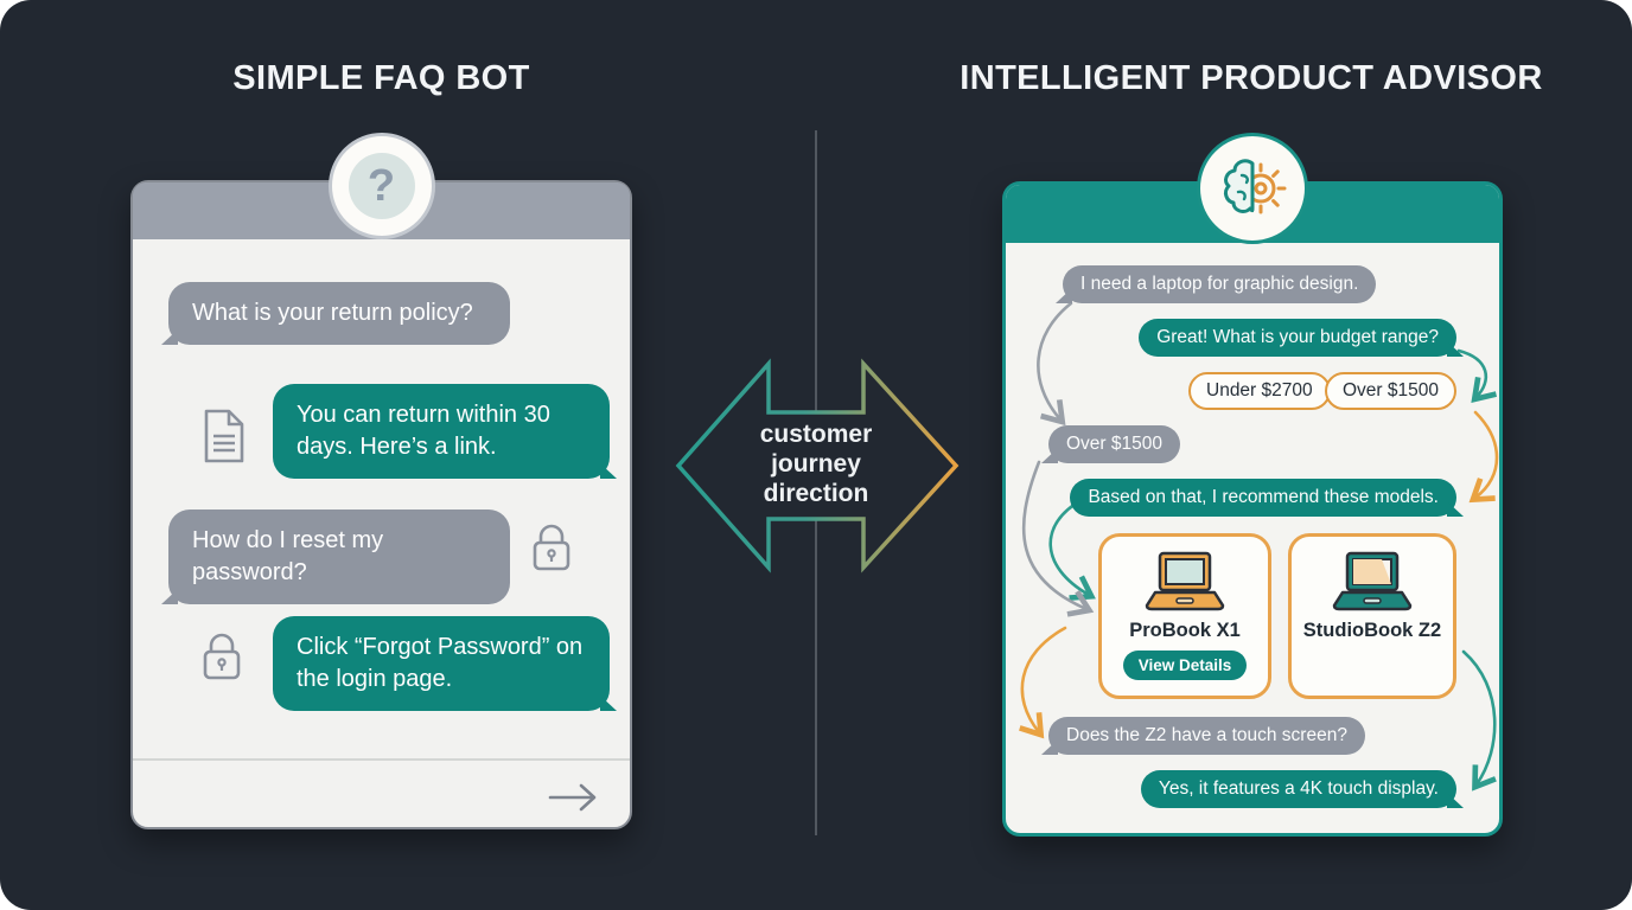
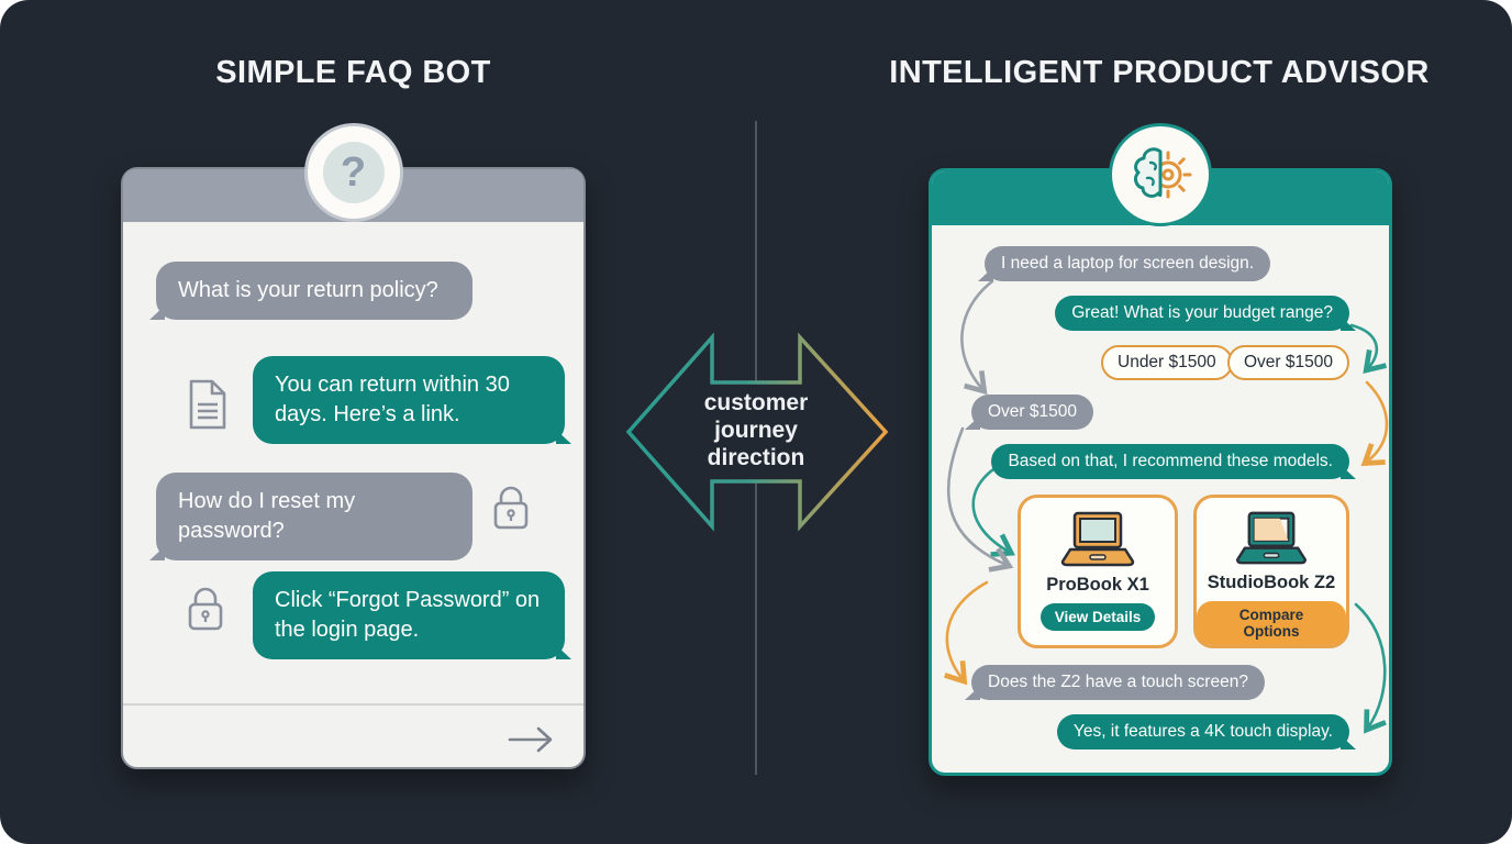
  SIMPLE FAQ BOT
  INTELLIGENT PRODUCT ADVISOR
  customer
  journey
  direction
  ?
  What is your return policy?
  You can return within 30 days. Here’s a link.
  How do I reset my password?
  Click “Forgot Password” on the login page.
- I need a laptop for graphic design.
+ I need a laptop for screen design.
  Great! What is your budget range?
- Under $2700
+ Under $1500
  Over $1500
  Over $1500
  Based on that, I recommend these models.
  ProBook X1
  View Details
  StudioBook Z2
+ Compare Options
  Does the Z2 have a touch screen?
  Yes, it features a 4K touch display.
